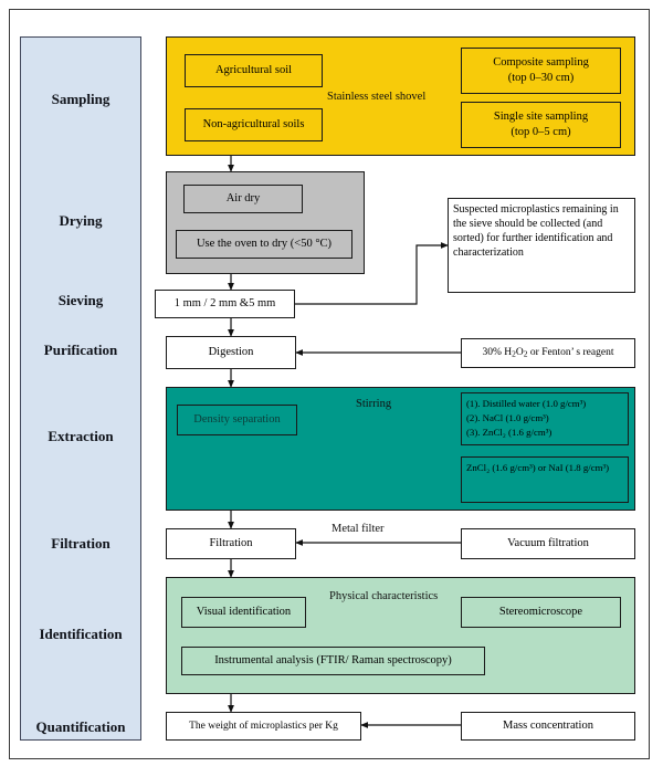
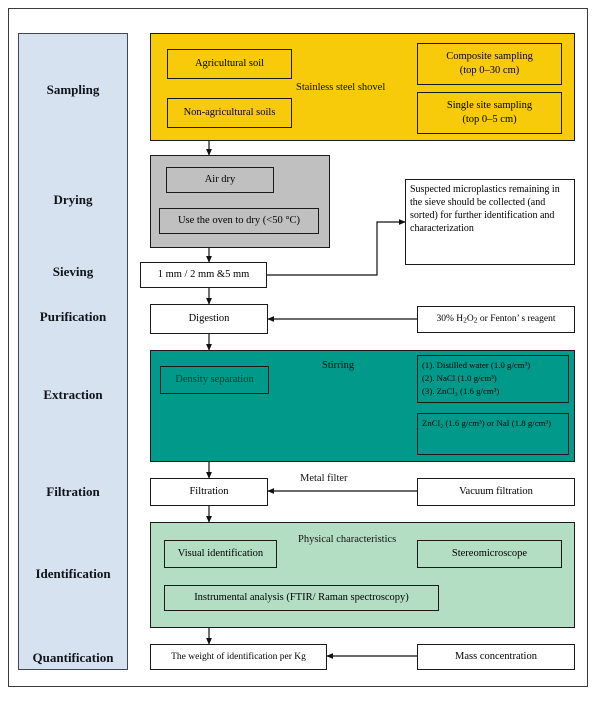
  Sampling
  Drying
  Sieving
  Purification
  Extraction
  Filtration
  Identification
  Quantification
  Agricultural soil
  Non-agricultural soils
  Composite sampling
  (top 0–30 cm)
  Single site sampling
  (top 0–5 cm)
  Stainless steel shovel
  Air dry
  Use the oven to dry (<50 °C)
  1 mm / 2 mm &5 mm
  Suspected microplastics remaining in the sieve should be collected (and sorted) for further identification and characterization
  Digestion
  30% H2O2 or Fenton’ s reagent
  Density separation
  Stirring
  (1). Distilled water (1.0 g/cm³)
  (2). NaCl (1.0 g/cm³)
  (3). ZnCl₂ (1.6 g/cm³)
  ZnCl₂ (1.6 g/cm³) or NaI (1.8 g/cm³)
  Filtration
  Metal filter
  Vacuum filtration
  Visual identification
  Physical characteristics
  Stereomicroscope
  Instrumental analysis (FTIR/ Raman spectroscopy)
- The weight of microplastics per Kg
+ The weight of identification per Kg
  Mass concentration
